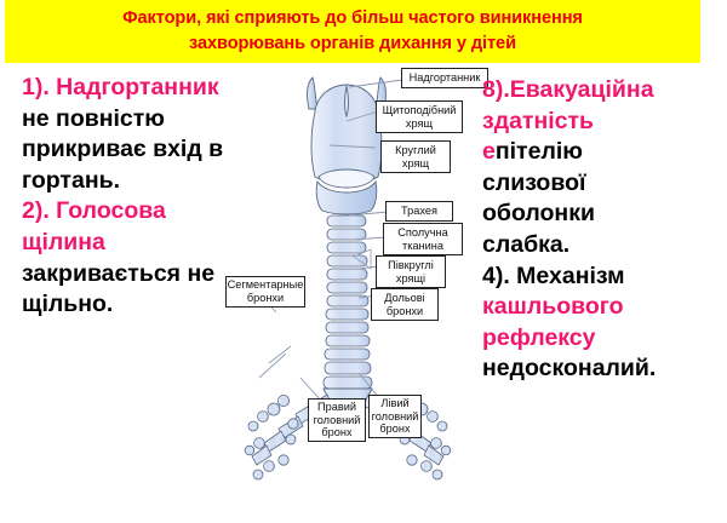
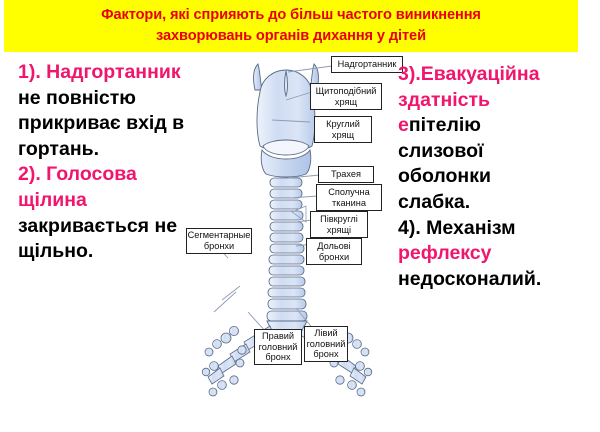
  Фактори, які сприяють до більш частого виникнення
  захворювань органів дихання у дітей
  Надгортанник
  Щитоподібний
  хрящ
  Круглий
  хрящ
  Трахея
  Сполучна
  тканина
  Півкруглі
  хрящі
  Дольові
  бронхи
  Сегментарные
  бронхи
  Правий
  головний
  бронх
  Лівий
  головний
  бронх
  1). Надгортанник
  не повністю
  прикриває вхід в
  гортань.
  2). Голосова
  щілина
  закривається не
  щільно.
- 8).Евакуаційна
+ 3).Евакуаційна
  здатність
  епітелію
  слизової
  оболонки
  слабка.
  4). Механізм
- кашльового
  рефлексу
  недосконалий.
